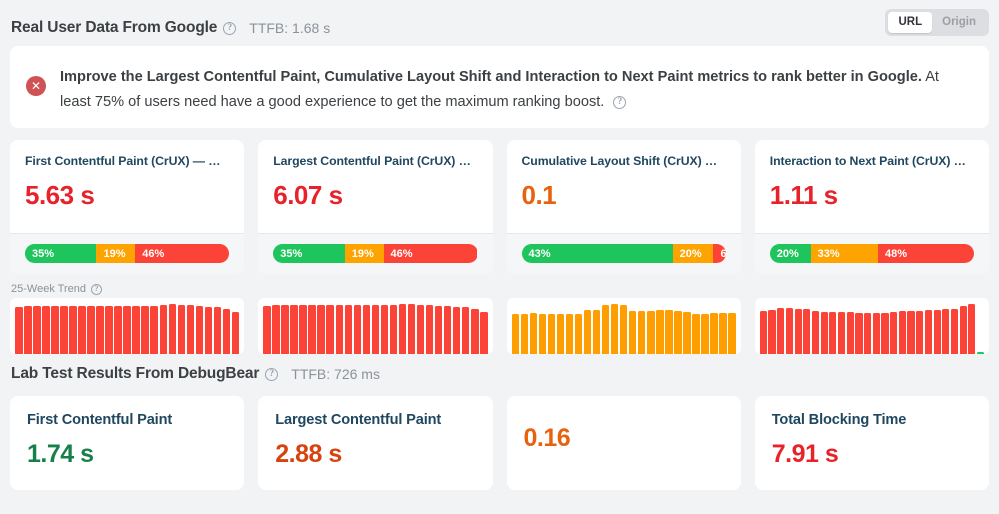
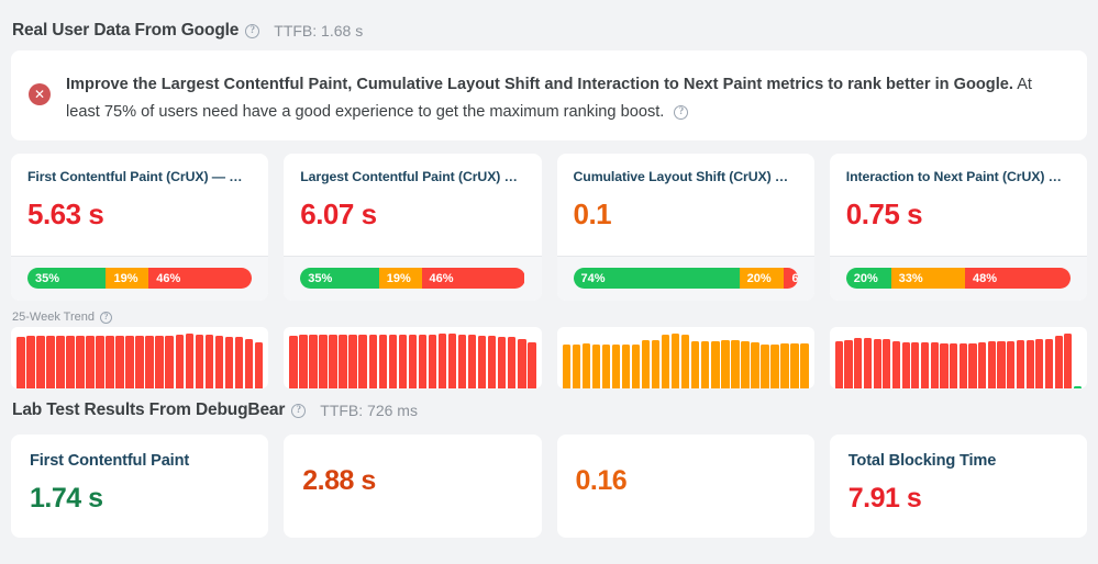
  Real User Data From Google
  ?
  TTFB: 1.68 s
- URL
- Origin
  ✕
  Improve the Largest Contentful Paint, Cumulative Layout Shift and Interaction to Next Paint metrics to rank better in Google. At least 75% of users need have a good experience to get the maximum ranking boost. ?
  First Contentful Paint (CrUX) — UR
  5.63 s
  35%
  19%
  46%
  Largest Contentful Paint (CrUX) —
  6.07 s
  35%
  19%
  46%
  Cumulative Layout Shift (CrUX) — U
  0.1
- 43%
+ 74%
  20%
  Interaction to Next Paint (CrUX) — U
- 1.11 s
+ 0.75 s
  20%
  33%
  48%
  25-Week Trend
  ?
  Lab Test Results From DebugBear
  ?
  TTFB: 726 ms
  First Contentful Paint
  1.74 s
- Largest Contentful Paint
  2.88 s
  0.16
  Total Blocking Time
  7.91 s
